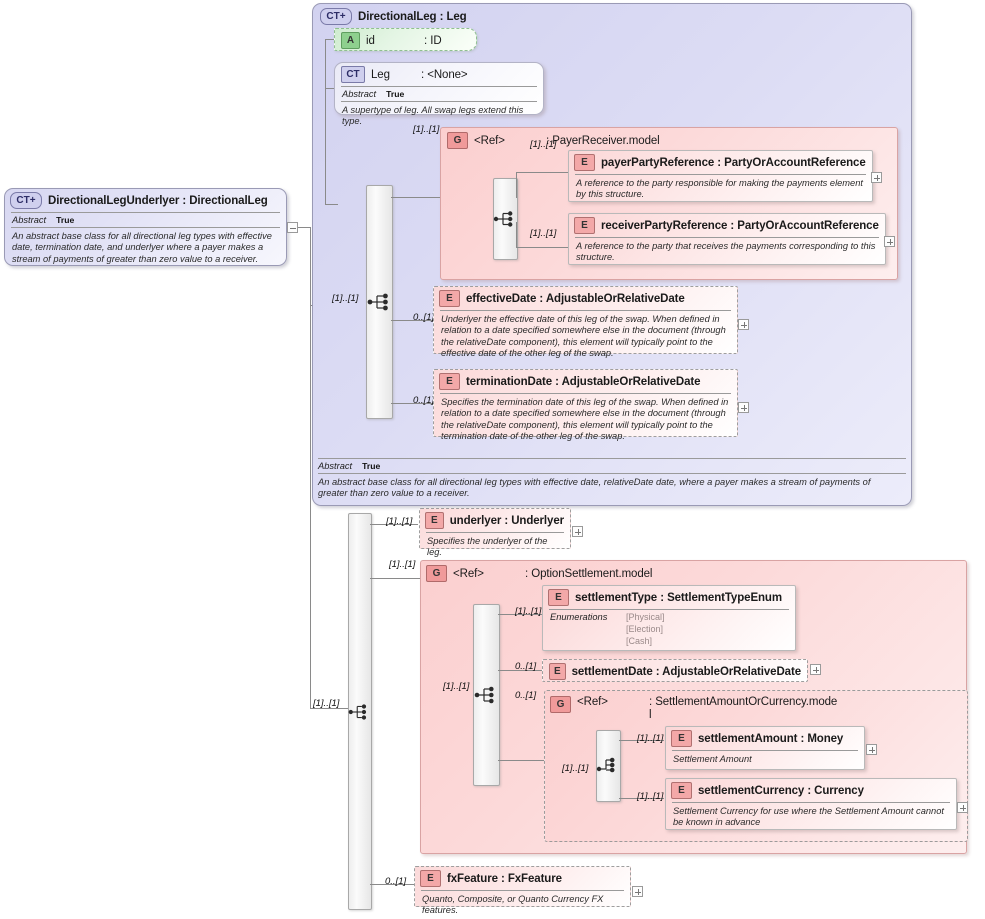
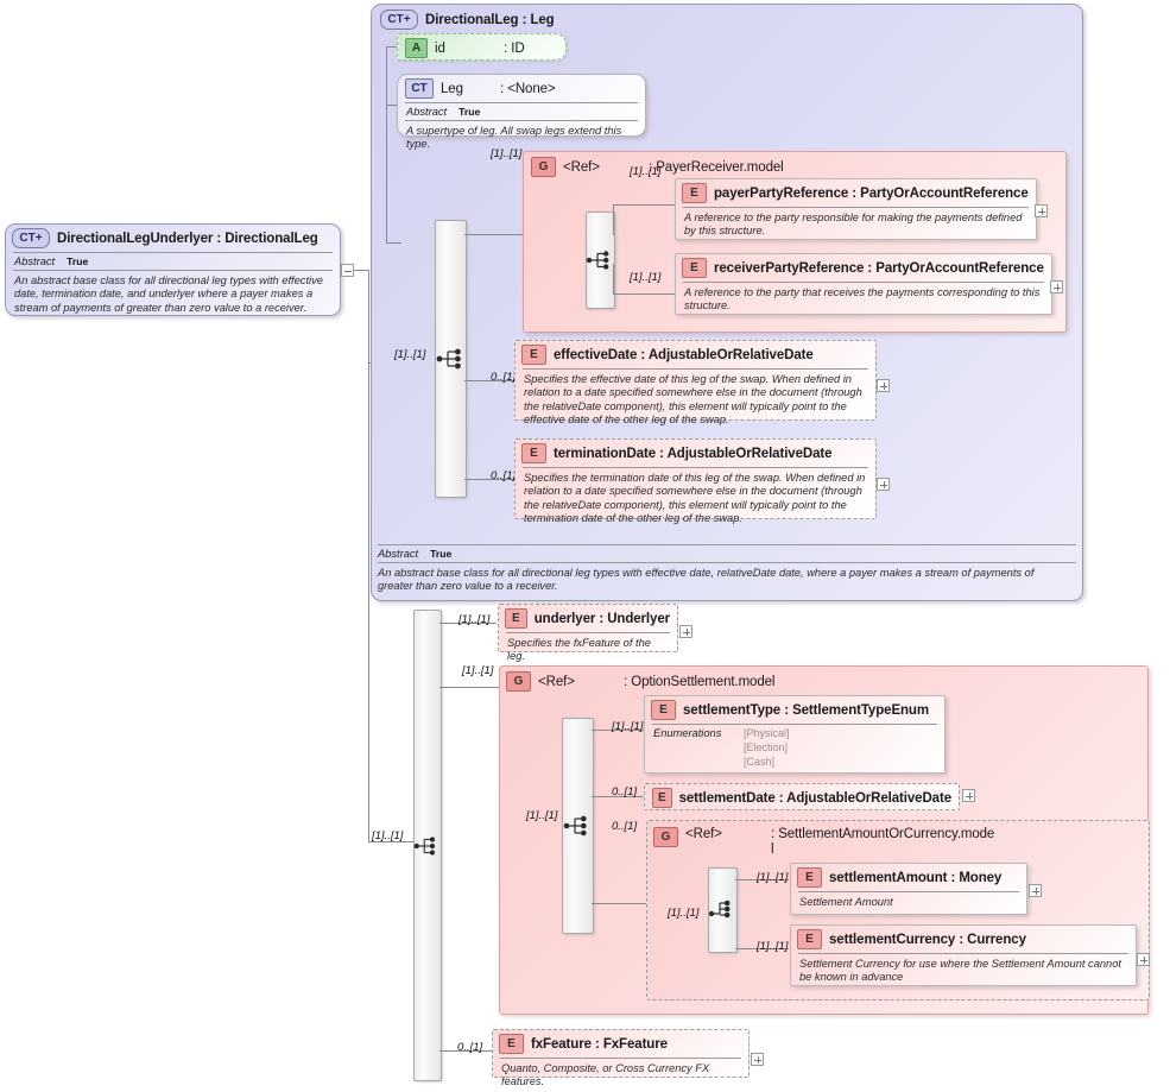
  CT+
  DirectionalLegUnderlyer : DirectionalLeg
  Abstract
  True
  An abstract base class for all directional leg types with effective date, termination date, and underlyer where a payer makes a stream of payments of greater than zero value to a receiver.
  CT+
  DirectionalLeg : Leg
  A
  id : ID
  CT
  Leg : <None>
  Abstract
  True
  A supertype of leg. All swap legs extend this type.
  [1]..[1]
  0..[1
  0..[1
  [1]..[1]
  G
  <Ref> : PayerReceiver.model
  [1]..[1]
  [1]..[1]
  E
  payerPartyReference : PartyOrAccountReference
- A reference to the party responsible for making the payments element by this structure.
+ A reference to the party responsible for making the payments defined by this structure.
  E
  receiverPartyReference : PartyOrAccountReference
  A reference to the party that receives the payments corresponding to this structure.
  E
  effectiveDate : AdjustableOrRelativeDate
- Underlyer the effective date of this leg of the swap. When defined in relation to a date specified somewhere else in the document (through the relativeDate component), this element will typically point to the effective date of the other leg of the swap.
+ Specifies the effective date of this leg of the swap. When defined in relation to a date specified somewhere else in the document (through the relativeDate component), this element will typically point to the effective date of the other leg of the swap.
  E
  terminationDate : AdjustableOrRelativeDate
  Specifies the termination date of this leg of the swap. When defined in relation to a date specified somewhere else in the document (through the relativeDate component), this element will typically point to the termination date of the other leg of the swap.
  Abstract
  True
  An abstract base class for all directional leg types with effective date, relativeDate date, where a payer makes a stream of payments of greater than zero value to a receiver.
  [1]..[1]
  [1]..[1]
  [1]..[1]
  0..[1]
  E
  underlyer : Underlyer
- Specifies the underlyer of the leg.
+ Specifies the fxFeature of the leg.
  G
  <Ref> : OptionSettlement.model
  [1]..[1]
  [1]..[1]
  0..[1]
  0..[1]
  E
  settlementType : SettlementTypeEnum
  Enumerations
  [Physical]
  [Election]
  [Cash]
  E
  settlementDate : AdjustableOrRelativeDate
  G
  <Ref> : SettlementAmountOrCurrency.mode
  l
  [1]..[1]
  [1]..[1]
  [1]..[1]
  E
  settlementAmount : Money
  Settlement Amount
  E
  settlementCurrency : Currency
  Settlement Currency for use where the Settlement Amount cannot be known in advance
  E
  fxFeature : FxFeature
- Quanto, Composite, or Quanto Currency FX features.
+ Quanto, Composite, or Cross Currency FX features.
